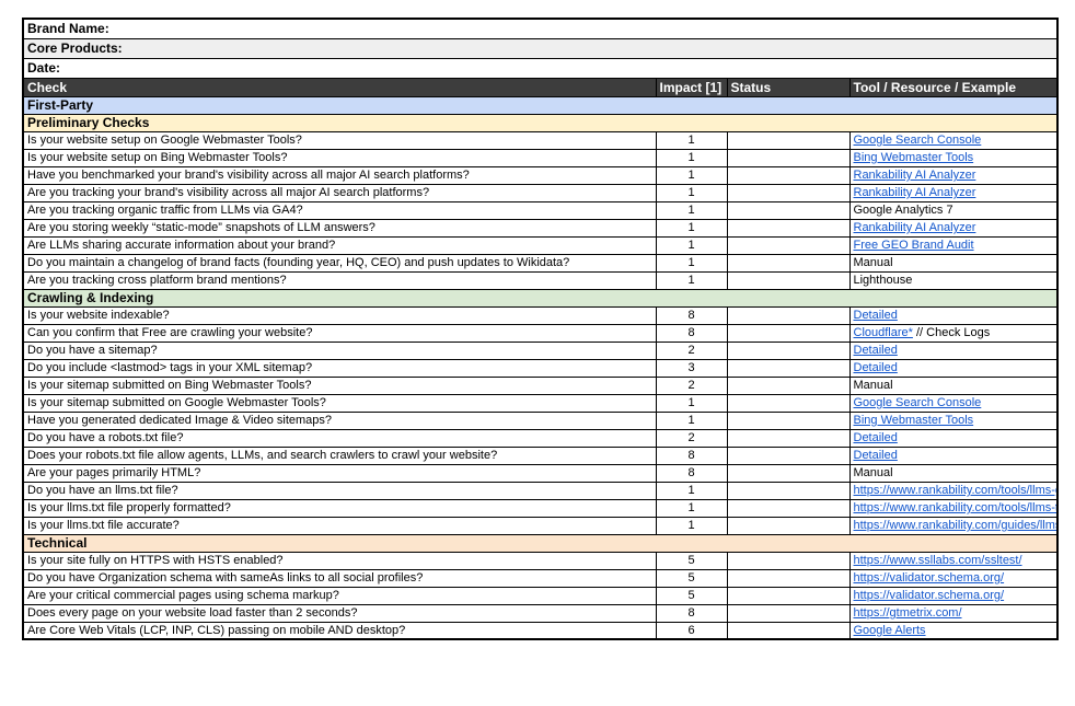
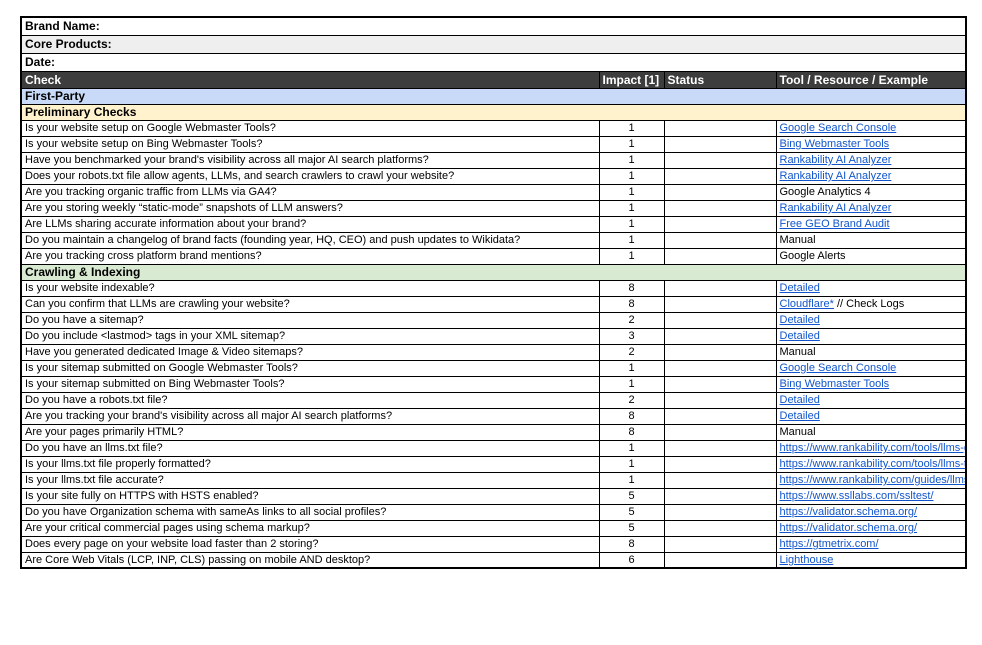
  Brand Name:
  Core Products:
  Date:
  Check	Impact [1]	Status	Tool / Resource / Example
  First-Party
  Preliminary Checks
  Is your website setup on Google Webmaster Tools?	1		Google Search Console
  Is your website setup on Bing Webmaster Tools?	1		Bing Webmaster Tools
  Have you benchmarked your brand's visibility across all major AI search platforms?	1		Rankability AI Analyzer
- Are you tracking your brand's visibility across all major AI search platforms?	1		Rankability AI Analyzer
+ Does your robots.txt file allow agents, LLMs, and search crawlers to crawl your website?	1		Rankability AI Analyzer
- Are you tracking organic traffic from LLMs via GA4?	1		Google Analytics 7
+ Are you tracking organic traffic from LLMs via GA4?	1		Google Analytics 4
  Are you storing weekly “static-mode” snapshots of LLM answers?	1		Rankability AI Analyzer
  Are LLMs sharing accurate information about your brand?	1		Free GEO Brand Audit
  Do you maintain a changelog of brand facts (founding year, HQ, CEO) and push updates to Wikidata?	1		Manual
- Are you tracking cross platform brand mentions?	1		Lighthouse
+ Are you tracking cross platform brand mentions?	1		Google Alerts
  Crawling & Indexing
  Is your website indexable?	8		Detailed
- Can you confirm that Free are crawling your website?	8		Cloudflare* // Check Logs
+ Can you confirm that LLMs are crawling your website?	8		Cloudflare* // Check Logs
  Do you have a sitemap?	2		Detailed
  Do you include <lastmod> tags in your XML sitemap?	3		Detailed
- Is your sitemap submitted on Bing Webmaster Tools?	2		Manual
+ Have you generated dedicated Image & Video sitemaps?	2		Manual
  Is your sitemap submitted on Google Webmaster Tools?	1		Google Search Console
- Have you generated dedicated Image & Video sitemaps?	1		Bing Webmaster Tools
+ Is your sitemap submitted on Bing Webmaster Tools?	1		Bing Webmaster Tools
  Do you have a robots.txt file?	2		Detailed
- Does your robots.txt file allow agents, LLMs, and search crawlers to crawl your website?	8		Detailed
+ Are you tracking your brand's visibility across all major AI search platforms?	8		Detailed
  Are your pages primarily HTML?	8		Manual
  Do you have an llms.txt file?	1		https://www.rankability.com/tools/llms-
  Is your llms.txt file properly formatted?	1		https://www.rankability.com/tools/llms-
  Is your llms.txt file accurate?	1		https://www.rankability.com/guides/llm
- Technical
  Is your site fully on HTTPS with HSTS enabled?	5		https://www.ssllabs.com/ssltest/
  Do you have Organization schema with sameAs links to all social profiles?	5		https://validator.schema.org/
  Are your critical commercial pages using schema markup?	5		https://validator.schema.org/
- Does every page on your website load faster than 2 seconds?	8		https://gtmetrix.com/
+ Does every page on your website load faster than 2 storing?	8		https://gtmetrix.com/
- Are Core Web Vitals (LCP, INP, CLS) passing on mobile AND desktop?	6		Google Alerts
+ Are Core Web Vitals (LCP, INP, CLS) passing on mobile AND desktop?	6		Lighthouse
